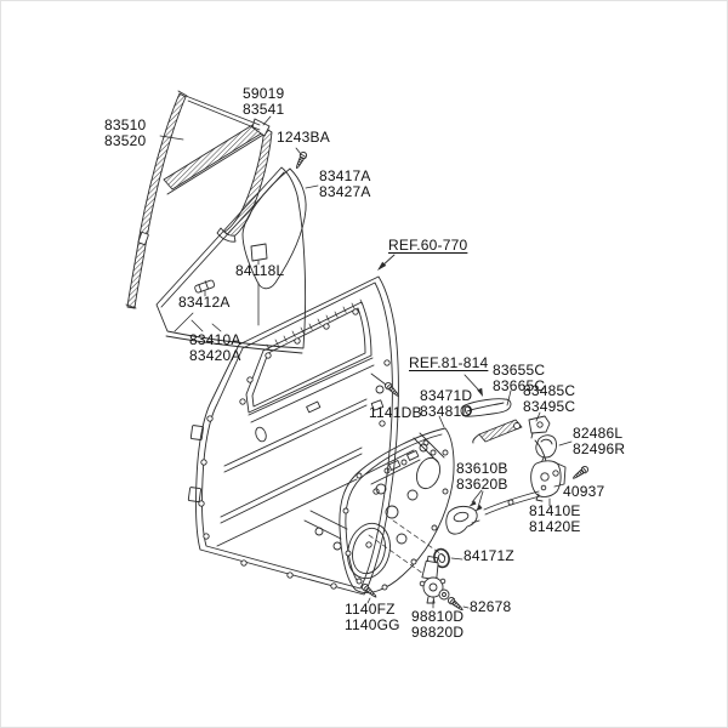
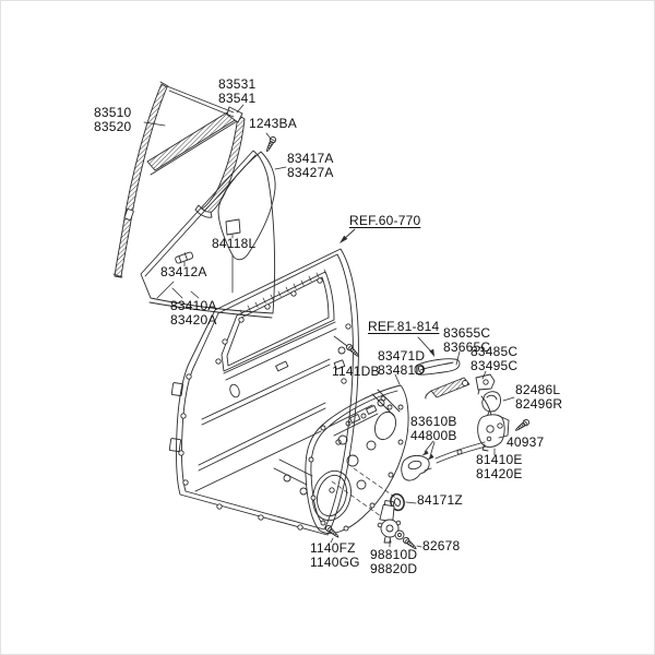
- 59019
+ 83531
  83541
  83510
  83520
  1243BA
  83417A
  83427A
  REF.60-770
  84118L
  83412A
  83410A
  83420A
  REF.81-814
  83655C
  83665C
  83485C
  83495C
  83471D
  83481D
  1141DB
  82486L
  82496R
  83610B
- 83620B
+ 44800B
  40937
  81410E
  81420E
  84171Z
  82678
  98810D
  98820D
  1140FZ
  1140GG
